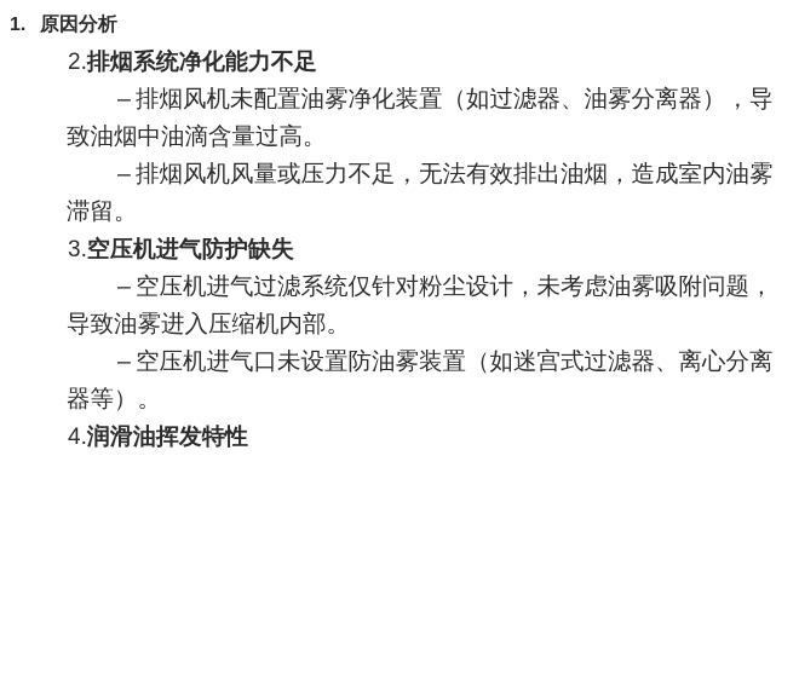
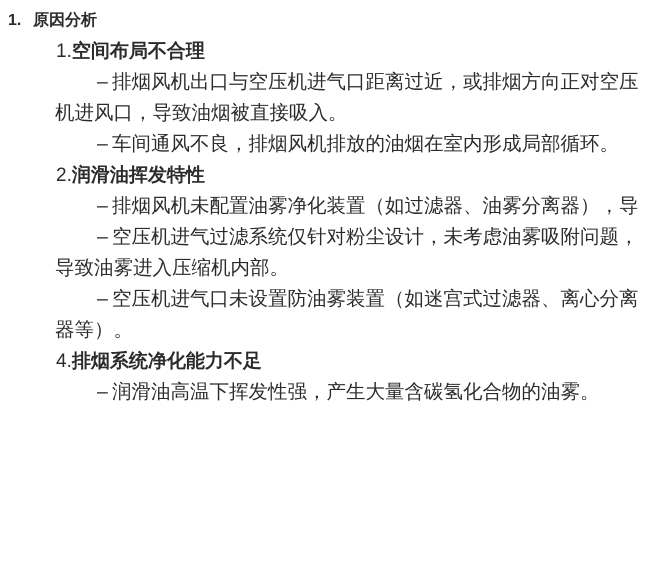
  1. 原因分析
+ 1.空间布局不合理
+ – 排烟风机出口与空压机进气口距离过近，或排烟方向正对空压
+ 机进风口，导致油烟被直接吸入。
+ – 车间通风不良，排烟风机排放的油烟在室内形成局部循环。
- 2.排烟系统净化能力不足
+ 2.润滑油挥发特性
  – 排烟风机未配置油雾净化装置（如过滤器、油雾分离器），导
- 致油烟中油滴含量过高。
- – 排烟风机风量或压力不足，无法有效排出油烟，造成室内油雾
- 滞留。
- 3.空压机进气防护缺失
  – 空压机进气过滤系统仅针对粉尘设计，未考虑油雾吸附问题，
  导致油雾进入压缩机内部。
  – 空压机进气口未设置防油雾装置（如迷宫式过滤器、离心分离
  器等）。
- 4.润滑油挥发特性
+ 4.排烟系统净化能力不足
+ – 润滑油高温下挥发性强，产生大量含碳氢化合物的油雾。
